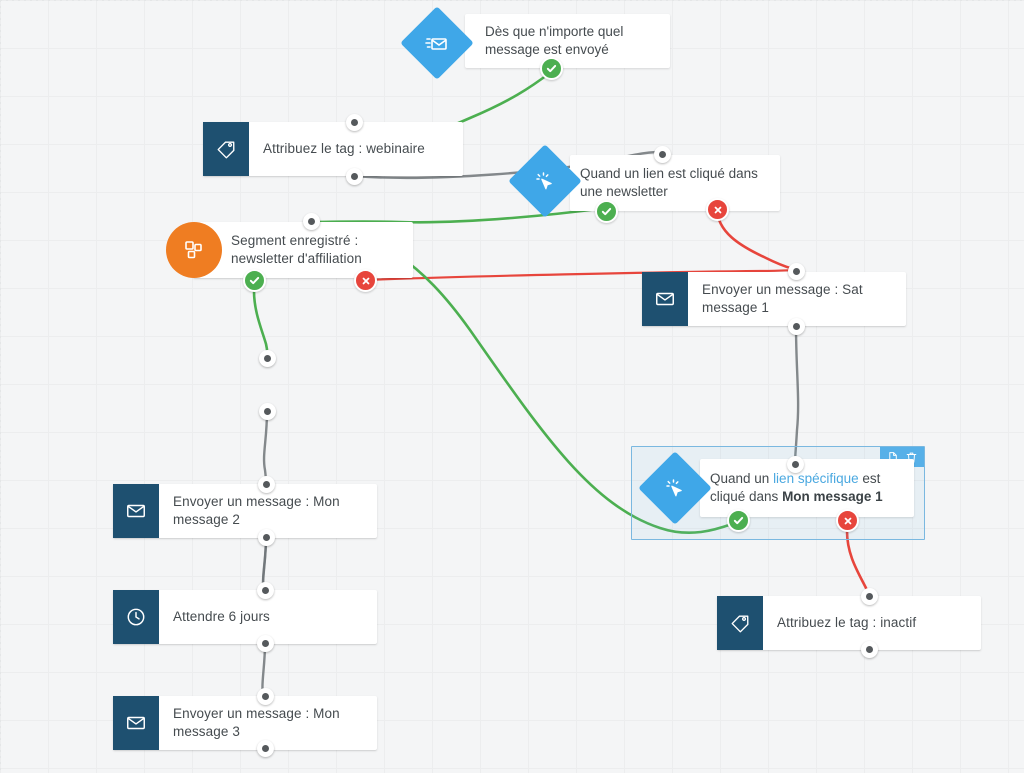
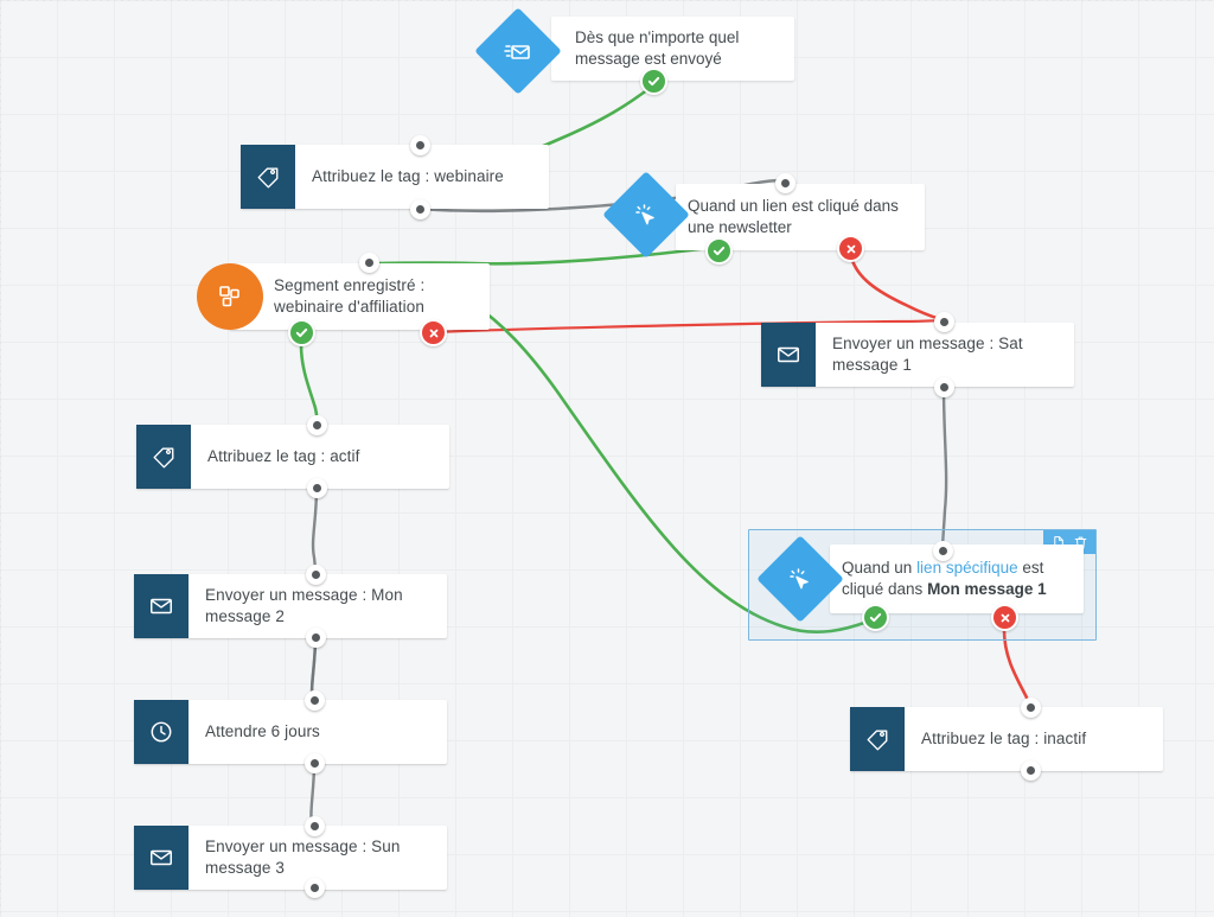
  Dès que n'importe quel message est envoyé
  Attribuez le tag : webinaire
  Quand un lien est cliqué dans une newsletter
- Segment enregistré : newsletter d'affiliation
+ Segment enregistré : webinaire d'affiliation
  Envoyer un message : Sat message 1
+ Attribuez le tag : actif
  Envoyer un message : Mon message 2
  Attendre 6 jours
- Envoyer un message : Mon message 3
+ Envoyer un message : Sun message 3
  Quand un lien spécifique est cliqué dans Mon message 1
  Attribuez le tag : inactif
